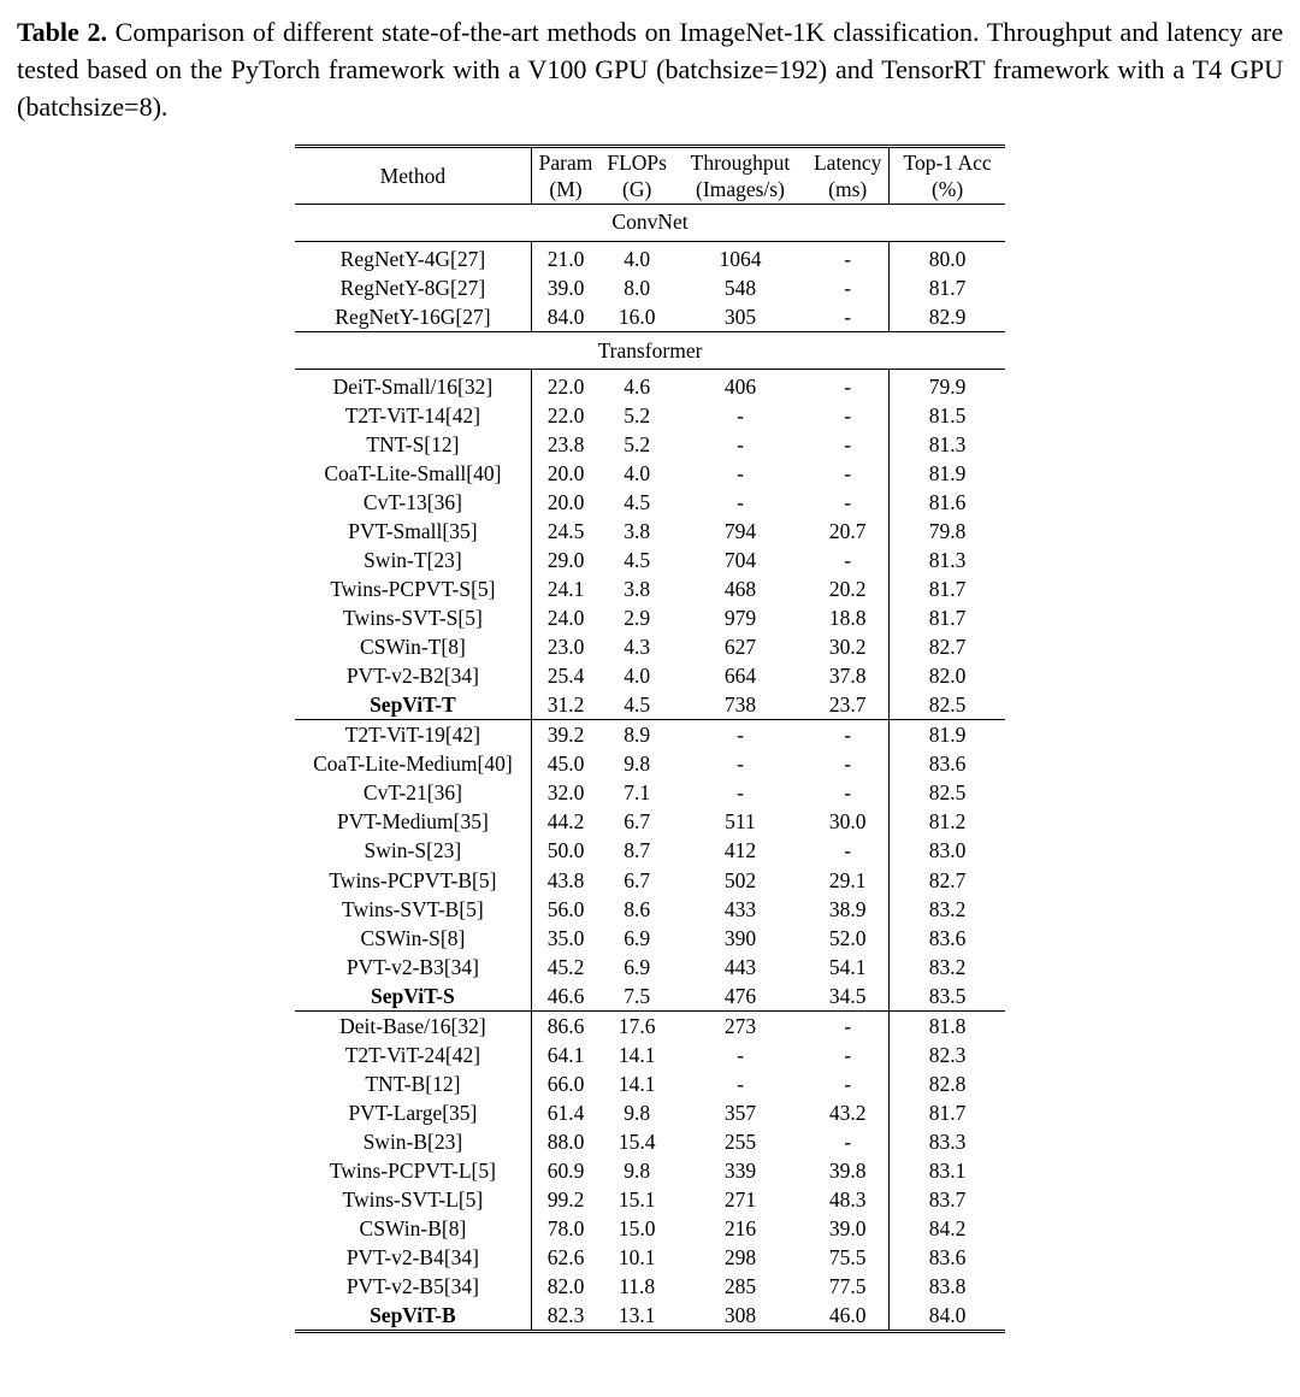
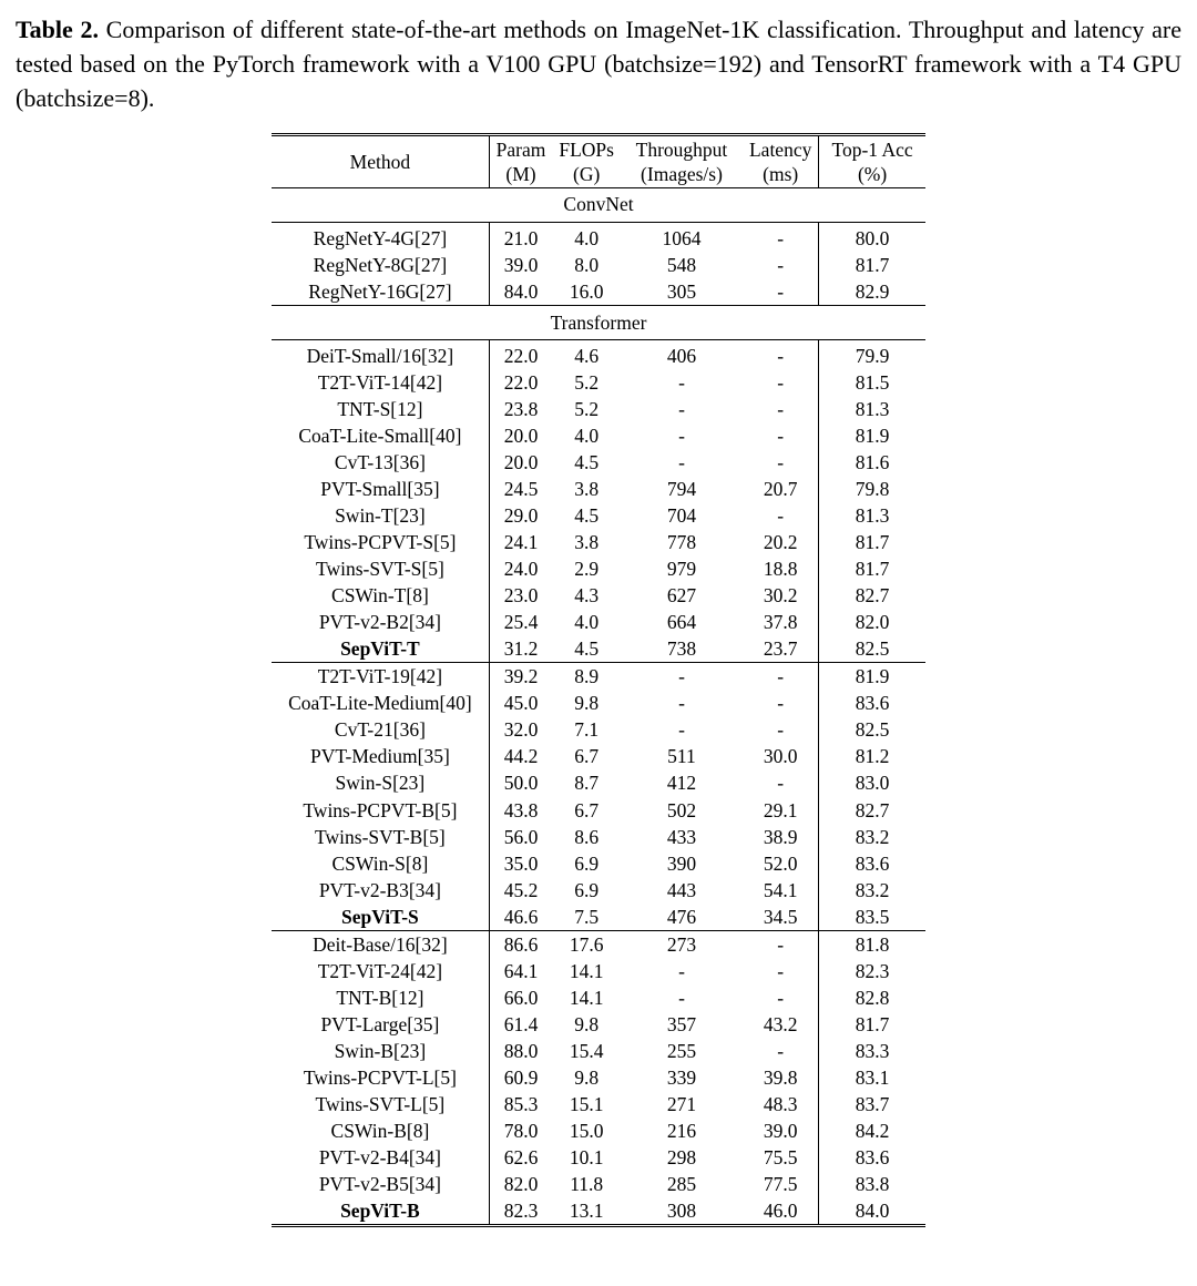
  Table 2. Comparison of different state-of-the-art methods on ImageNet-1K classification. Throughput and latency are tested based on the PyTorch framework with a V100 GPU (batchsize=192) and TensorRT framework with a T4 GPU (batchsize=8).
  Method	Param(M)	FLOPs(G)	Throughput(Images/s)	Latency(ms)	Top-1 Acc(%)
  ConvNet
  RegNetY-4G[27]	21.0	4.0	1064	-	80.0
  RegNetY-8G[27]	39.0	8.0	548	-	81.7
  RegNetY-16G[27]	84.0	16.0	305	-	82.9
  Transformer
  DeiT-Small/16[32]	22.0	4.6	406	-	79.9
  T2T-ViT-14[42]	22.0	5.2	-	-	81.5
  TNT-S[12]	23.8	5.2	-	-	81.3
  CoaT-Lite-Small[40]	20.0	4.0	-	-	81.9
  CvT-13[36]	20.0	4.5	-	-	81.6
  PVT-Small[35]	24.5	3.8	794	20.7	79.8
  Swin-T[23]	29.0	4.5	704	-	81.3
- Twins-PCPVT-S[5]	24.1	3.8	468	20.2	81.7
+ Twins-PCPVT-S[5]	24.1	3.8	778	20.2	81.7
  Twins-SVT-S[5]	24.0	2.9	979	18.8	81.7
  CSWin-T[8]	23.0	4.3	627	30.2	82.7
  PVT-v2-B2[34]	25.4	4.0	664	37.8	82.0
  SepViT-T	31.2	4.5	738	23.7	82.5
  T2T-ViT-19[42]	39.2	8.9	-	-	81.9
  CoaT-Lite-Medium[40]	45.0	9.8	-	-	83.6
  CvT-21[36]	32.0	7.1	-	-	82.5
  PVT-Medium[35]	44.2	6.7	511	30.0	81.2
  Swin-S[23]	50.0	8.7	412	-	83.0
  Twins-PCPVT-B[5]	43.8	6.7	502	29.1	82.7
  Twins-SVT-B[5]	56.0	8.6	433	38.9	83.2
  CSWin-S[8]	35.0	6.9	390	52.0	83.6
  PVT-v2-B3[34]	45.2	6.9	443	54.1	83.2
  SepViT-S	46.6	7.5	476	34.5	83.5
  Deit-Base/16[32]	86.6	17.6	273	-	81.8
  T2T-ViT-24[42]	64.1	14.1	-	-	82.3
  TNT-B[12]	66.0	14.1	-	-	82.8
  PVT-Large[35]	61.4	9.8	357	43.2	81.7
  Swin-B[23]	88.0	15.4	255	-	83.3
  Twins-PCPVT-L[5]	60.9	9.8	339	39.8	83.1
- Twins-SVT-L[5]	99.2	15.1	271	48.3	83.7
+ Twins-SVT-L[5]	85.3	15.1	271	48.3	83.7
  CSWin-B[8]	78.0	15.0	216	39.0	84.2
  PVT-v2-B4[34]	62.6	10.1	298	75.5	83.6
  PVT-v2-B5[34]	82.0	11.8	285	77.5	83.8
  SepViT-B	82.3	13.1	308	46.0	84.0
